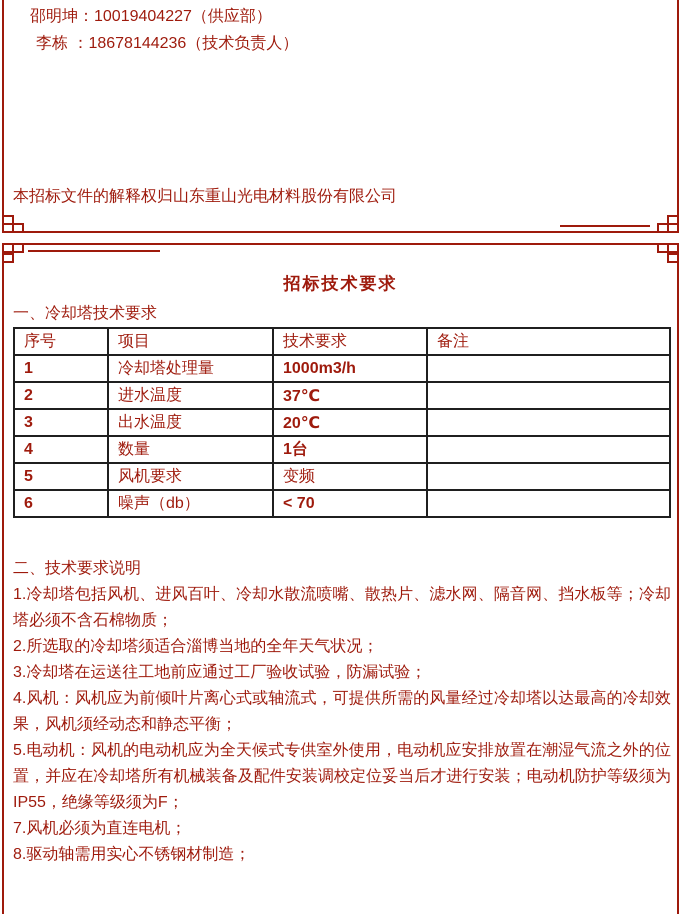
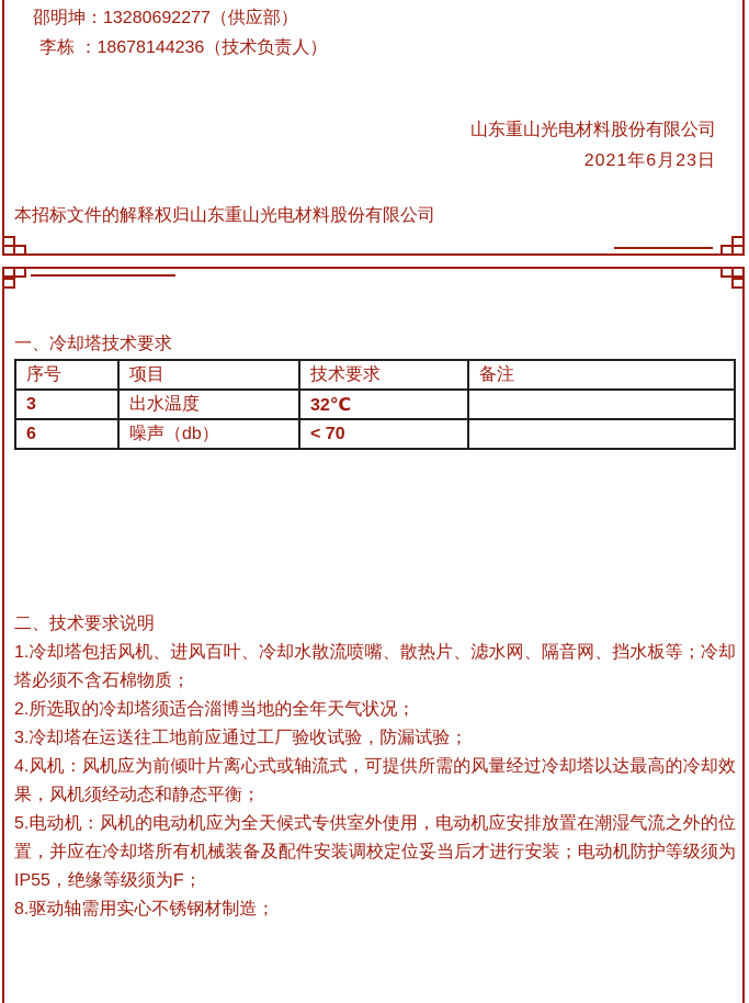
- 邵明坤：10019404227（供应部）
+ 邵明坤：13280692277（供应部）
  李栋 ：18678144236（技术负责人）
+ 山东重山光电材料股份有限公司
+ 2021年6月23日
  本招标文件的解释权归山东重山光电材料股份有限公司
- 招标技术要求
  一、冷却塔技术要求
  序号	项目	技术要求	备注
- 1	冷却塔处理量	1000m3/h
- 2	进水温度	37℃
- 3	出水温度	20℃
+ 3	出水温度	32℃
- 4	数量	1台
- 5	风机要求	变频
  6	噪声（db）	< 70
  二、技术要求说明
  1.冷却塔包括风机、进风百叶、冷却水散流喷嘴、散热片、滤水网、隔音网、挡水板等；冷却塔必须不含石棉物质；
  2.所选取的冷却塔须适合淄博当地的全年天气状况；
  3.冷却塔在运送往工地前应通过工厂验收试验，防漏试验；
  4.风机：风机应为前倾叶片离心式或轴流式，可提供所需的风量经过冷却塔以达最高的冷却效果，风机须经动态和静态平衡；
  5.电动机：风机的电动机应为全天候式专供室外使用，电动机应安排放置在潮湿气流之外的位置，并应在冷却塔所有机械装备及配件安装调校定位妥当后才进行安装；电动机防护等级须为IP55，绝缘等级须为F；
- 7.风机必须为直连电机；
  8.驱动轴需用实心不锈钢材制造；
